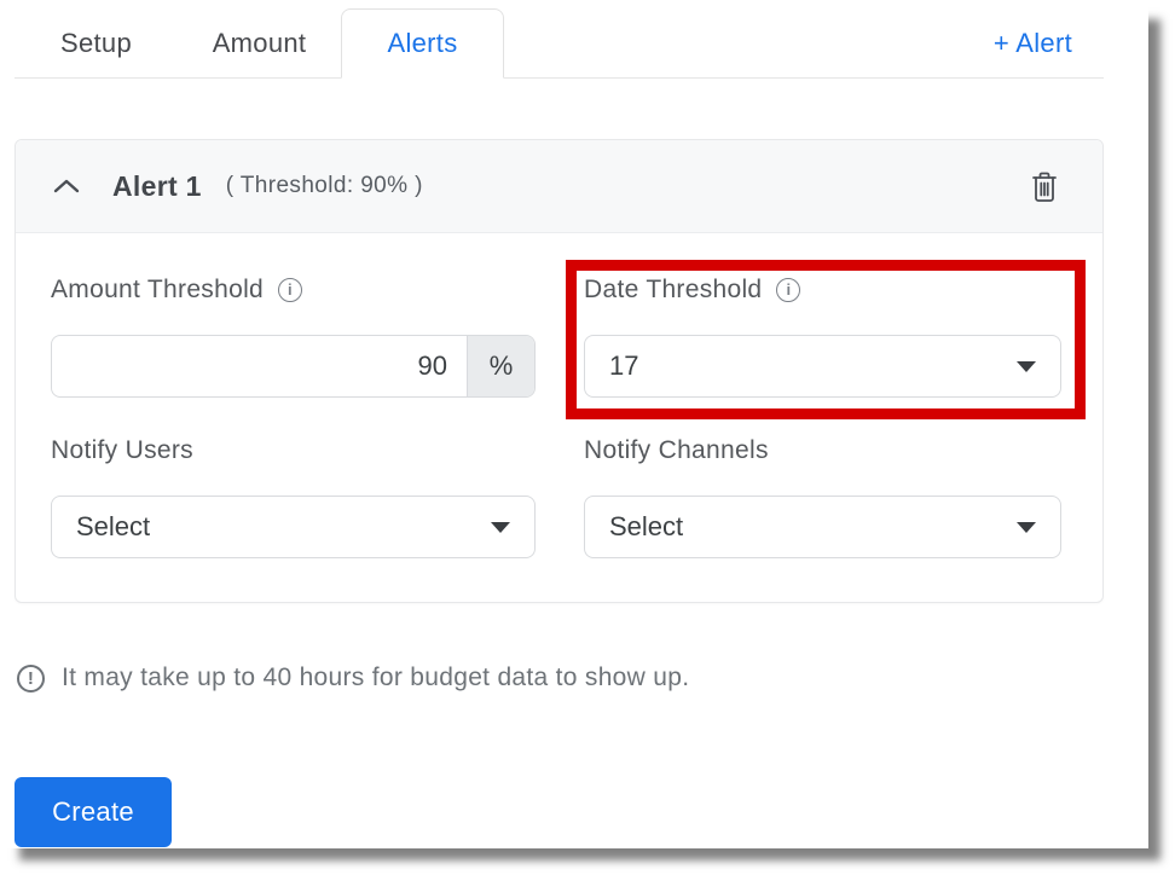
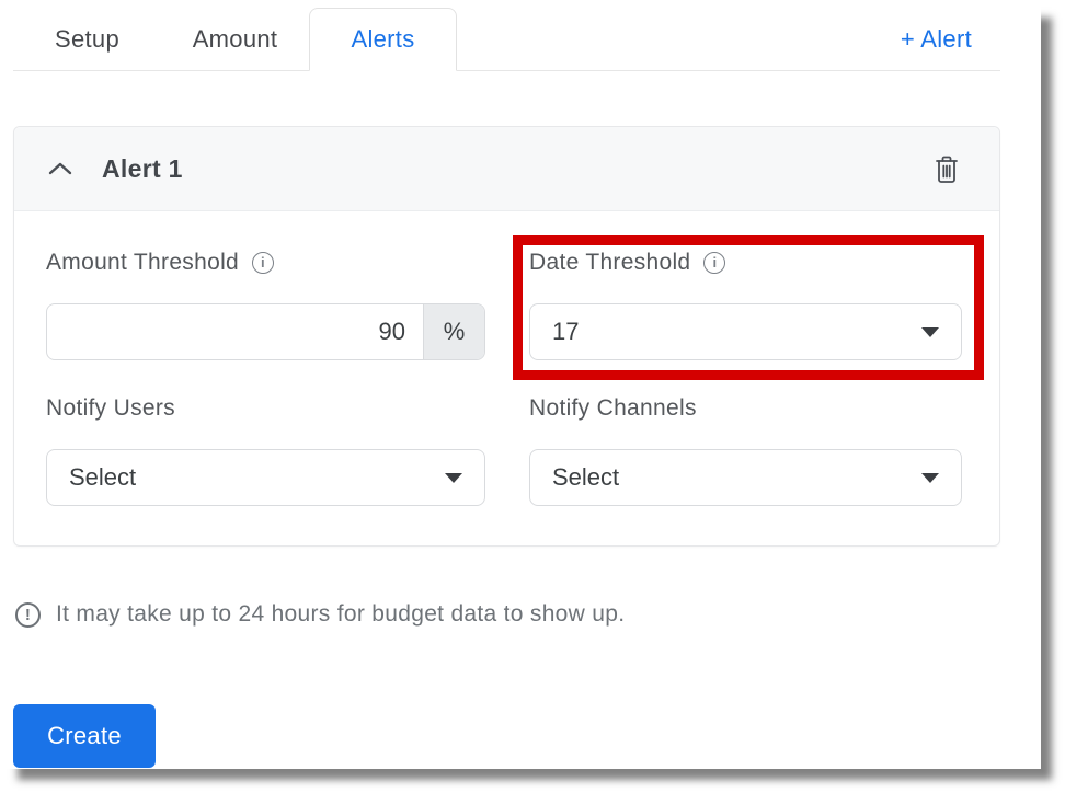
  Setup
  Amount
  Alerts
  + Alert
  Alert 1
- ( Threshold: 90% )
  Amount Threshold
  i
  90
  %
  Date Threshold
  i
  17
  Notify Users
  Select
  Notify Channels
  Select
  !
- It may take up to 40 hours for budget data to show up.
+ It may take up to 24 hours for budget data to show up.
  Create
